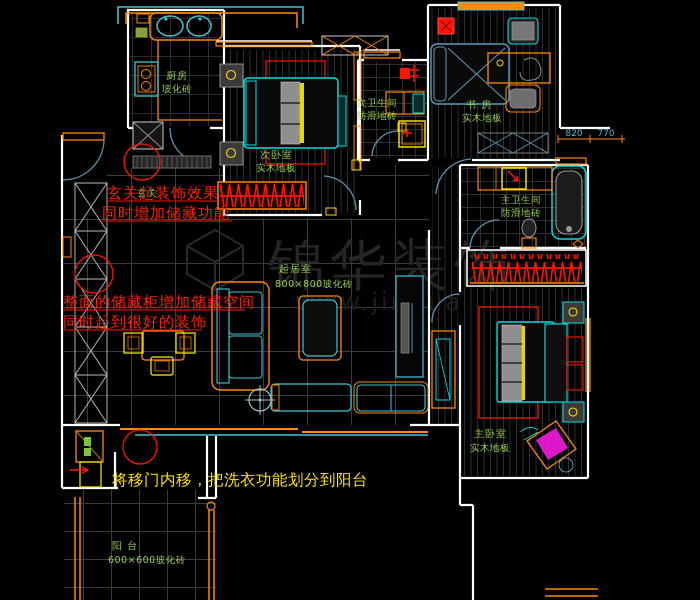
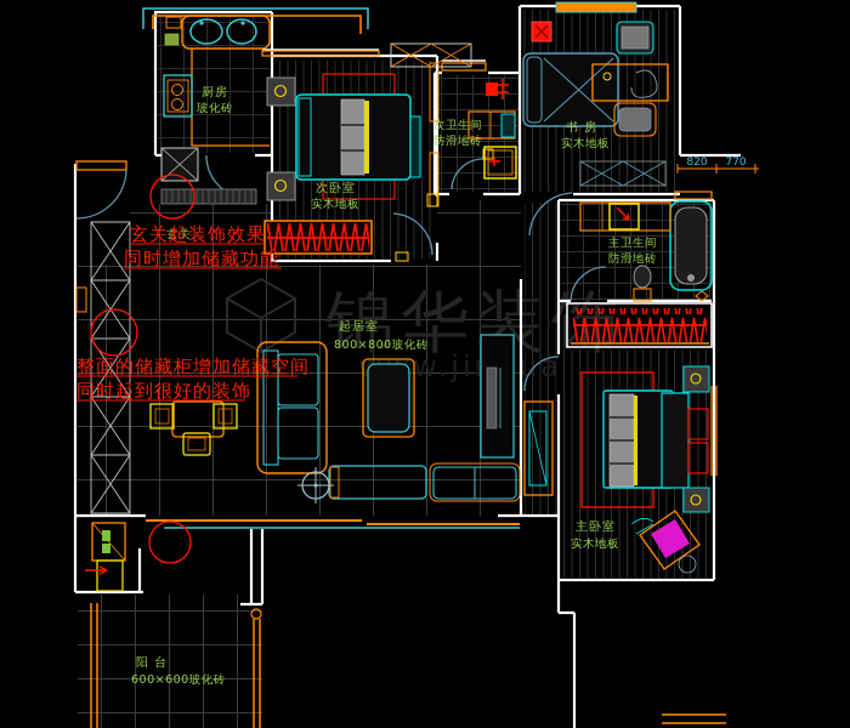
  锦华装
  820
  770
  玄关
  厨房
  玻化砖
  次卧室
  实木地板
  次卫生间
  防滑地砖
  书 房
  实木地板
  主卫生间
  防滑地砖
  起居室
  800×800玻化砖
  主卧室
  实木地板
  阳 台
  600×600玻化砖
  玄关起装饰效果
  同时增加储藏功能
  整面的储藏柜增加储藏空间
  同时起到很好的装饰
- 将移门内移，把洗衣功能划分到阳台
